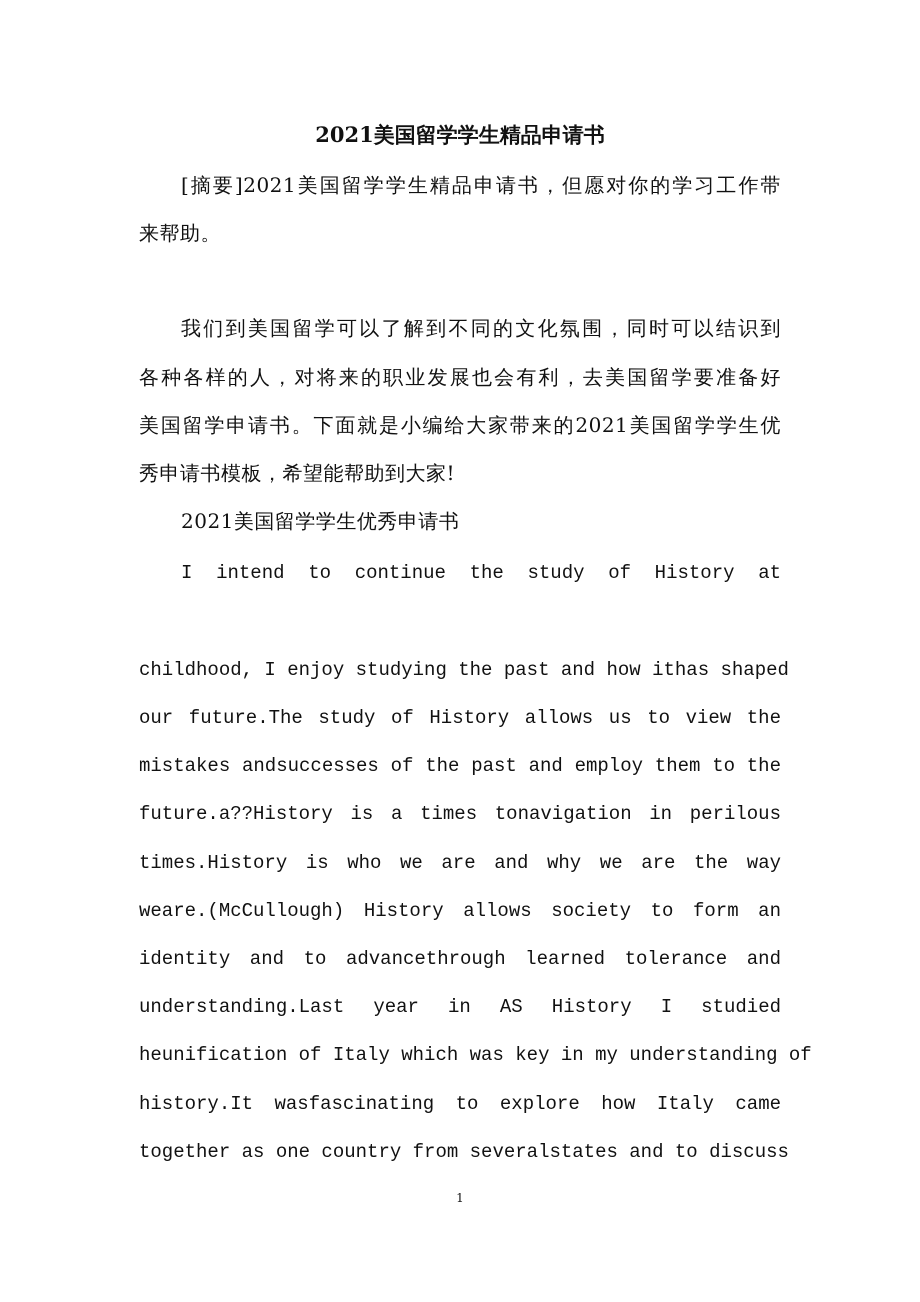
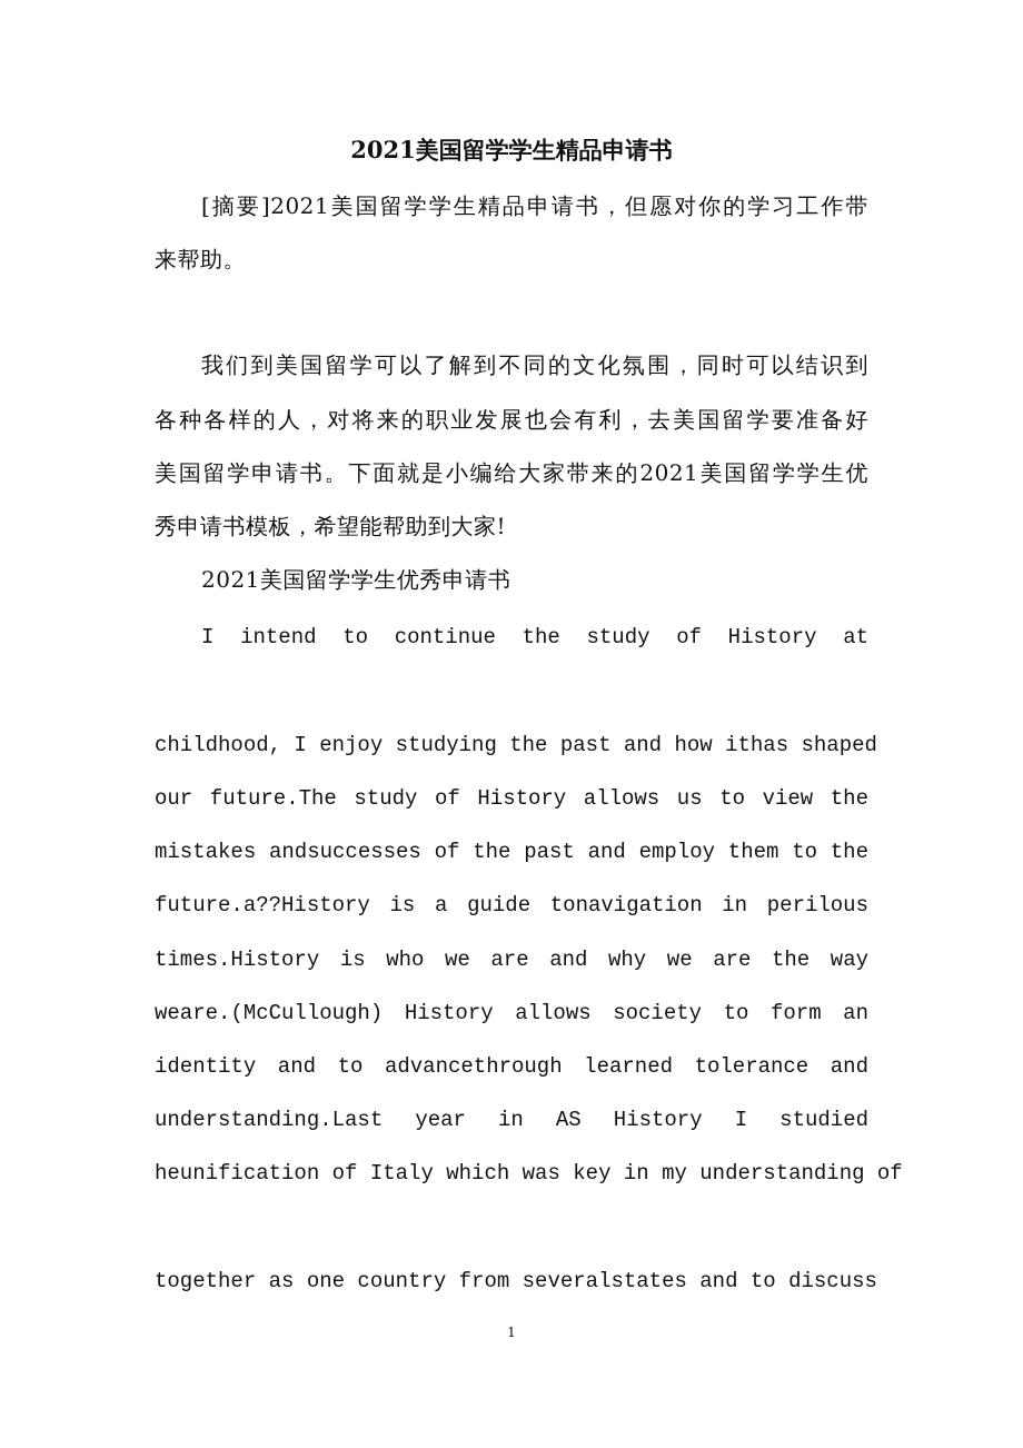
  2021美国留学学生精品申请书
  [摘要]2021美国留学学生精品申请书，但愿对你的学习工作带
  来帮助。
  我们到美国留学可以了解到不同的文化氛围，同时可以结识到
  各种各样的人，对将来的职业发展也会有利，去美国留学要准备好
  美国留学申请书。下面就是小编给大家带来的2021美国留学学生优
  秀申请书模板，希望能帮助到大家!
  2021美国留学学生优秀申请书
  I intend to continue the study of History at
  childhood, I enjoy studying the past and how ithas shaped
  our future.The study of History allows us to view the
  mistakes andsuccesses of the past and employ them to the
- future.a??History is a times tonavigation in perilous
+ future.a??History is a guide tonavigation in perilous
  times.History is who we are and why we are the way
  weare.(McCullough) History allows society to form an
  identity and to advancethrough learned tolerance and
  understanding.Last year in AS History I studied
  heunification of Italy which was key in my understanding of
- history.It wasfascinating to explore how Italy came
  together as one country from severalstates and to discuss
  1
